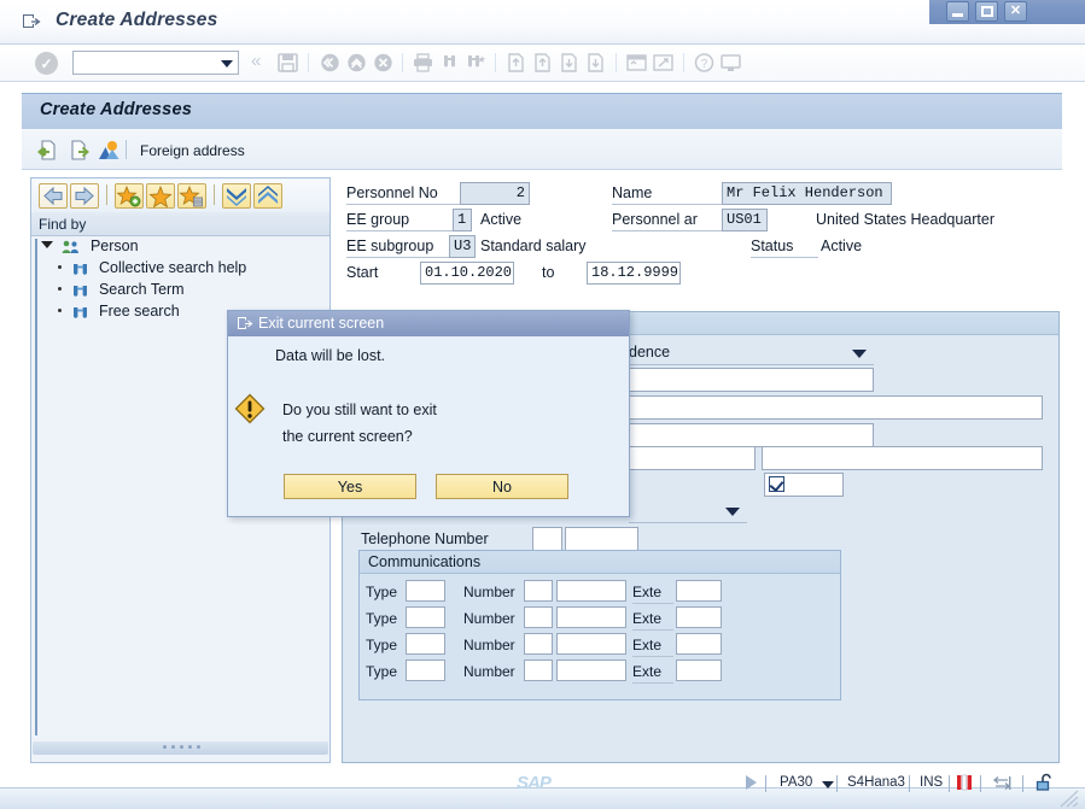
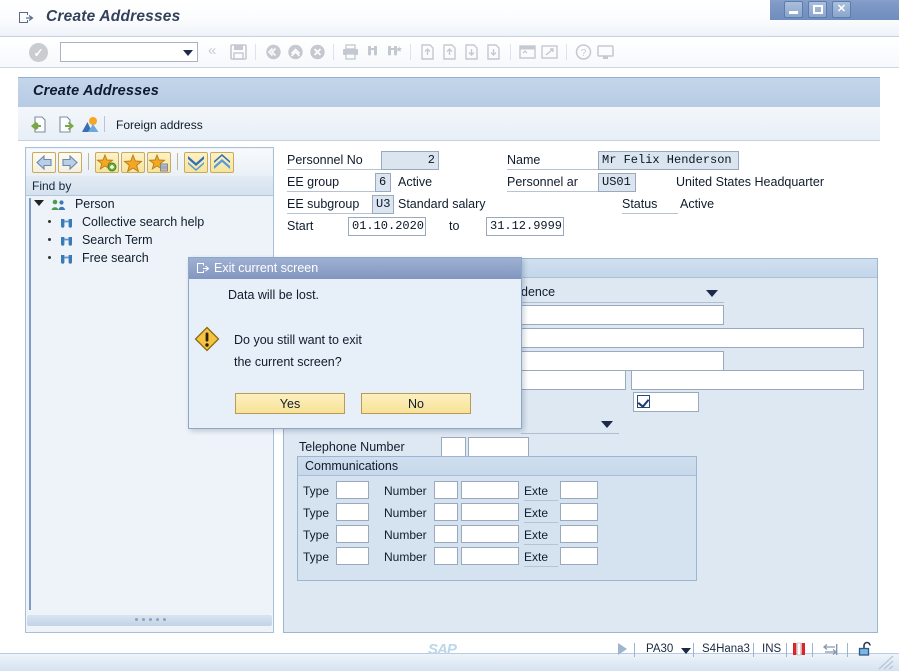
  Create Addresses
  ✕
  ✓
  «
  ?
  Create Addresses
  Foreign address
  Find by
  Person
  Collective search help
  Search Term
  Free search
  Personnel No
  2
  Name
  Mr Felix Henderson
  EE group
- 1
+ 6
  Active
  Personnel ar
  US01
  United States Headquarter
  EE subgroup
  U3
  Standard salary
  Status
  Active
  Start
  01.10.2020
  to
- 18.12.9999
+ 31.12.9999
  dence
  Telephone Number
  Communications
  Type
  Number
  Exte
  Type
  Number
  Exte
  Type
  Number
  Exte
  Type
  Number
  Exte
  Exit current screen
  Data will be lost.
  Do you still want to exit
  the current screen?
  Yes
  No
  SAP
  PA30
  S4Hana3
  INS
